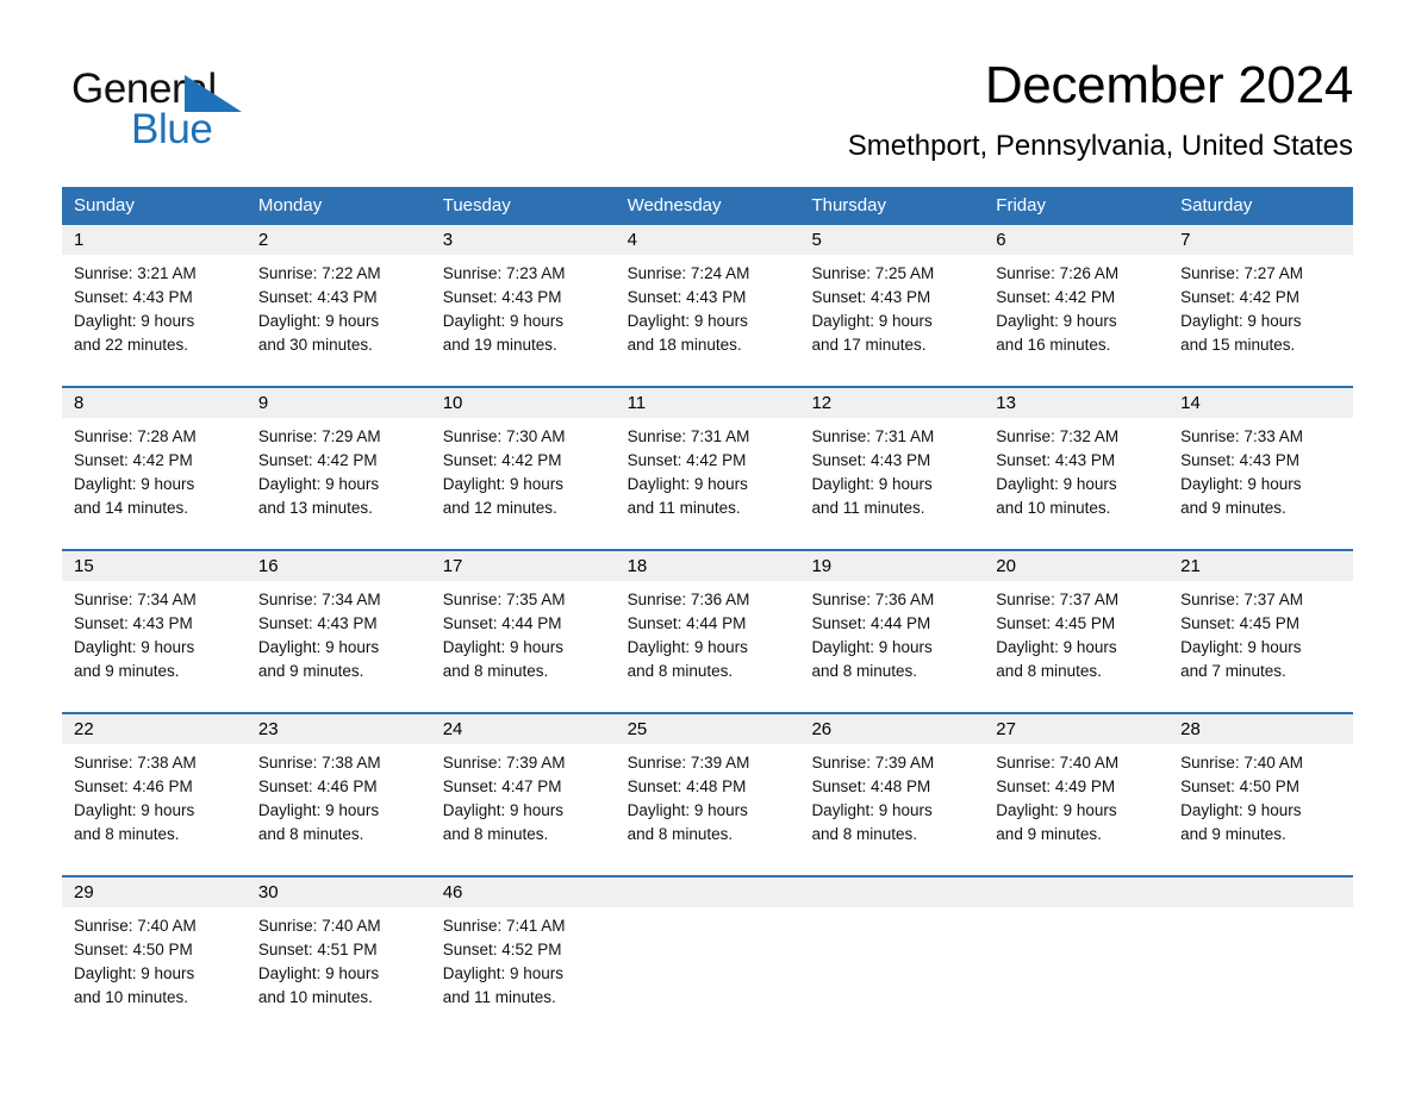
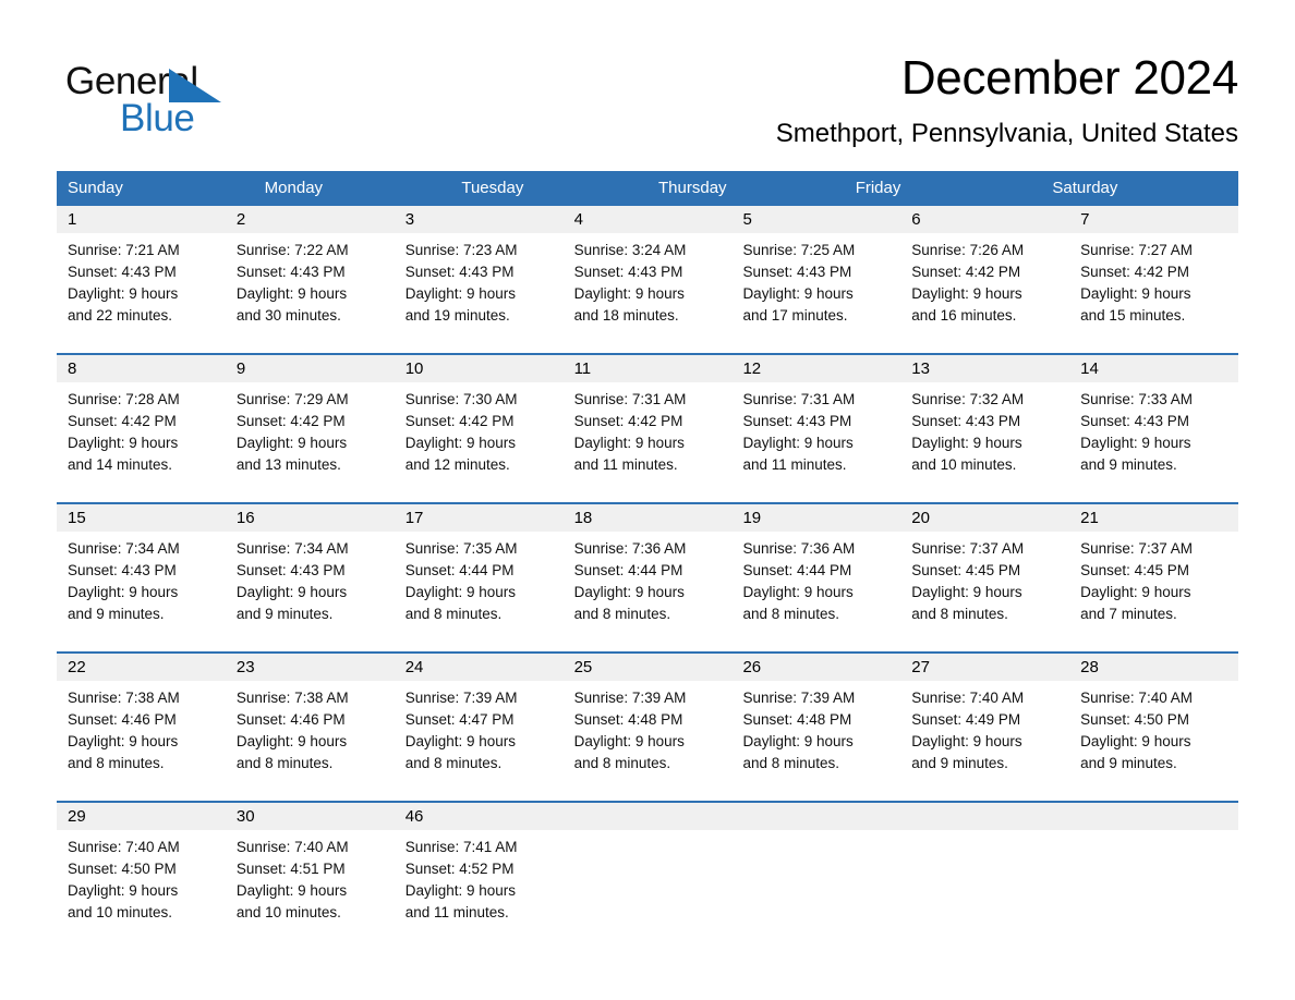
  General
  Blue
  December 2024
  Smethport, Pennsylvania, United States
  Sunday
  Monday
  Tuesday
- Wednesday
  Thursday
  Friday
  Saturday
  1
- Sunrise: 3:21 AM
+ Sunrise: 7:21 AM
  Sunset: 4:43 PM
  Daylight: 9 hours
  and 22 minutes.
  2
  Sunrise: 7:22 AM
  Sunset: 4:43 PM
  Daylight: 9 hours
  and 30 minutes.
  3
  Sunrise: 7:23 AM
  Sunset: 4:43 PM
  Daylight: 9 hours
  and 19 minutes.
  4
- Sunrise: 7:24 AM
+ Sunrise: 3:24 AM
  Sunset: 4:43 PM
  Daylight: 9 hours
  and 18 minutes.
  5
  Sunrise: 7:25 AM
  Sunset: 4:43 PM
  Daylight: 9 hours
  and 17 minutes.
  6
  Sunrise: 7:26 AM
  Sunset: 4:42 PM
  Daylight: 9 hours
  and 16 minutes.
  7
  Sunrise: 7:27 AM
  Sunset: 4:42 PM
  Daylight: 9 hours
  and 15 minutes.
  8
  Sunrise: 7:28 AM
  Sunset: 4:42 PM
  Daylight: 9 hours
  and 14 minutes.
  9
  Sunrise: 7:29 AM
  Sunset: 4:42 PM
  Daylight: 9 hours
  and 13 minutes.
  10
  Sunrise: 7:30 AM
  Sunset: 4:42 PM
  Daylight: 9 hours
  and 12 minutes.
  11
  Sunrise: 7:31 AM
  Sunset: 4:42 PM
  Daylight: 9 hours
  and 11 minutes.
  12
  Sunrise: 7:31 AM
  Sunset: 4:43 PM
  Daylight: 9 hours
  and 11 minutes.
  13
  Sunrise: 7:32 AM
  Sunset: 4:43 PM
  Daylight: 9 hours
  and 10 minutes.
  14
  Sunrise: 7:33 AM
  Sunset: 4:43 PM
  Daylight: 9 hours
  and 9 minutes.
  15
  Sunrise: 7:34 AM
  Sunset: 4:43 PM
  Daylight: 9 hours
  and 9 minutes.
  16
  Sunrise: 7:34 AM
  Sunset: 4:43 PM
  Daylight: 9 hours
  and 9 minutes.
  17
  Sunrise: 7:35 AM
  Sunset: 4:44 PM
  Daylight: 9 hours
  and 8 minutes.
  18
  Sunrise: 7:36 AM
  Sunset: 4:44 PM
  Daylight: 9 hours
  and 8 minutes.
  19
  Sunrise: 7:36 AM
  Sunset: 4:44 PM
  Daylight: 9 hours
  and 8 minutes.
  20
  Sunrise: 7:37 AM
  Sunset: 4:45 PM
  Daylight: 9 hours
  and 8 minutes.
  21
  Sunrise: 7:37 AM
  Sunset: 4:45 PM
  Daylight: 9 hours
  and 7 minutes.
  22
  Sunrise: 7:38 AM
  Sunset: 4:46 PM
  Daylight: 9 hours
  and 8 minutes.
  23
  Sunrise: 7:38 AM
  Sunset: 4:46 PM
  Daylight: 9 hours
  and 8 minutes.
  24
  Sunrise: 7:39 AM
  Sunset: 4:47 PM
  Daylight: 9 hours
  and 8 minutes.
  25
  Sunrise: 7:39 AM
  Sunset: 4:48 PM
  Daylight: 9 hours
  and 8 minutes.
  26
  Sunrise: 7:39 AM
  Sunset: 4:48 PM
  Daylight: 9 hours
  and 8 minutes.
  27
  Sunrise: 7:40 AM
  Sunset: 4:49 PM
  Daylight: 9 hours
  and 9 minutes.
  28
  Sunrise: 7:40 AM
  Sunset: 4:50 PM
  Daylight: 9 hours
  and 9 minutes.
  29
  Sunrise: 7:40 AM
  Sunset: 4:50 PM
  Daylight: 9 hours
  and 10 minutes.
  30
  Sunrise: 7:40 AM
  Sunset: 4:51 PM
  Daylight: 9 hours
  and 10 minutes.
  46
  Sunrise: 7:41 AM
  Sunset: 4:52 PM
  Daylight: 9 hours
  and 11 minutes.
